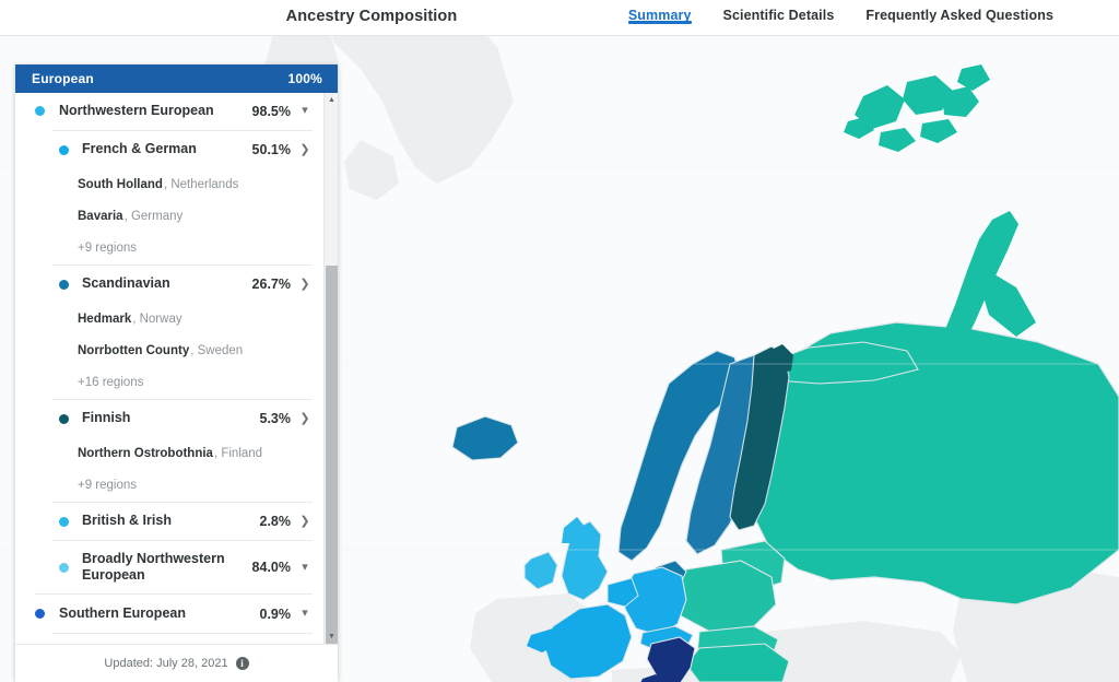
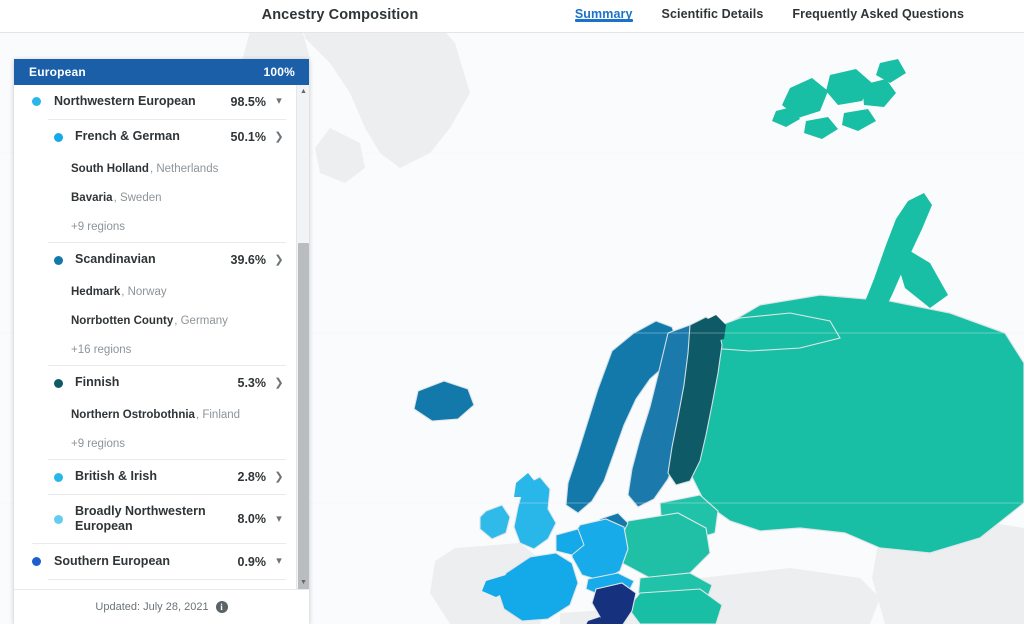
  Ancestry Composition
  Summary
  Scientific Details
  Frequently Asked Questions
  European
  100%
  Northwestern European
  98.5%
  ▾
  French & German
  50.1%
  ❯
  South Holland
  ,
  Netherlands
  Bavaria
  ,
- Germany
+ Sweden
  +9 regions
  Scandinavian
- 26.7%
+ 39.6%
  ❯
  Hedmark
  ,
  Norway
  Norrbotten County
  ,
- Sweden
+ Germany
  +16 regions
  Finnish
  5.3%
  ❯
  Northern Ostrobothnia
  ,
  Finland
  +9 regions
  British & Irish
  2.8%
  ❯
  Broadly Northwestern European
- 84.0%
+ 8.0%
  ▾
  Southern European
  0.9%
  ▾
  Updated: July 28, 2021
  i
